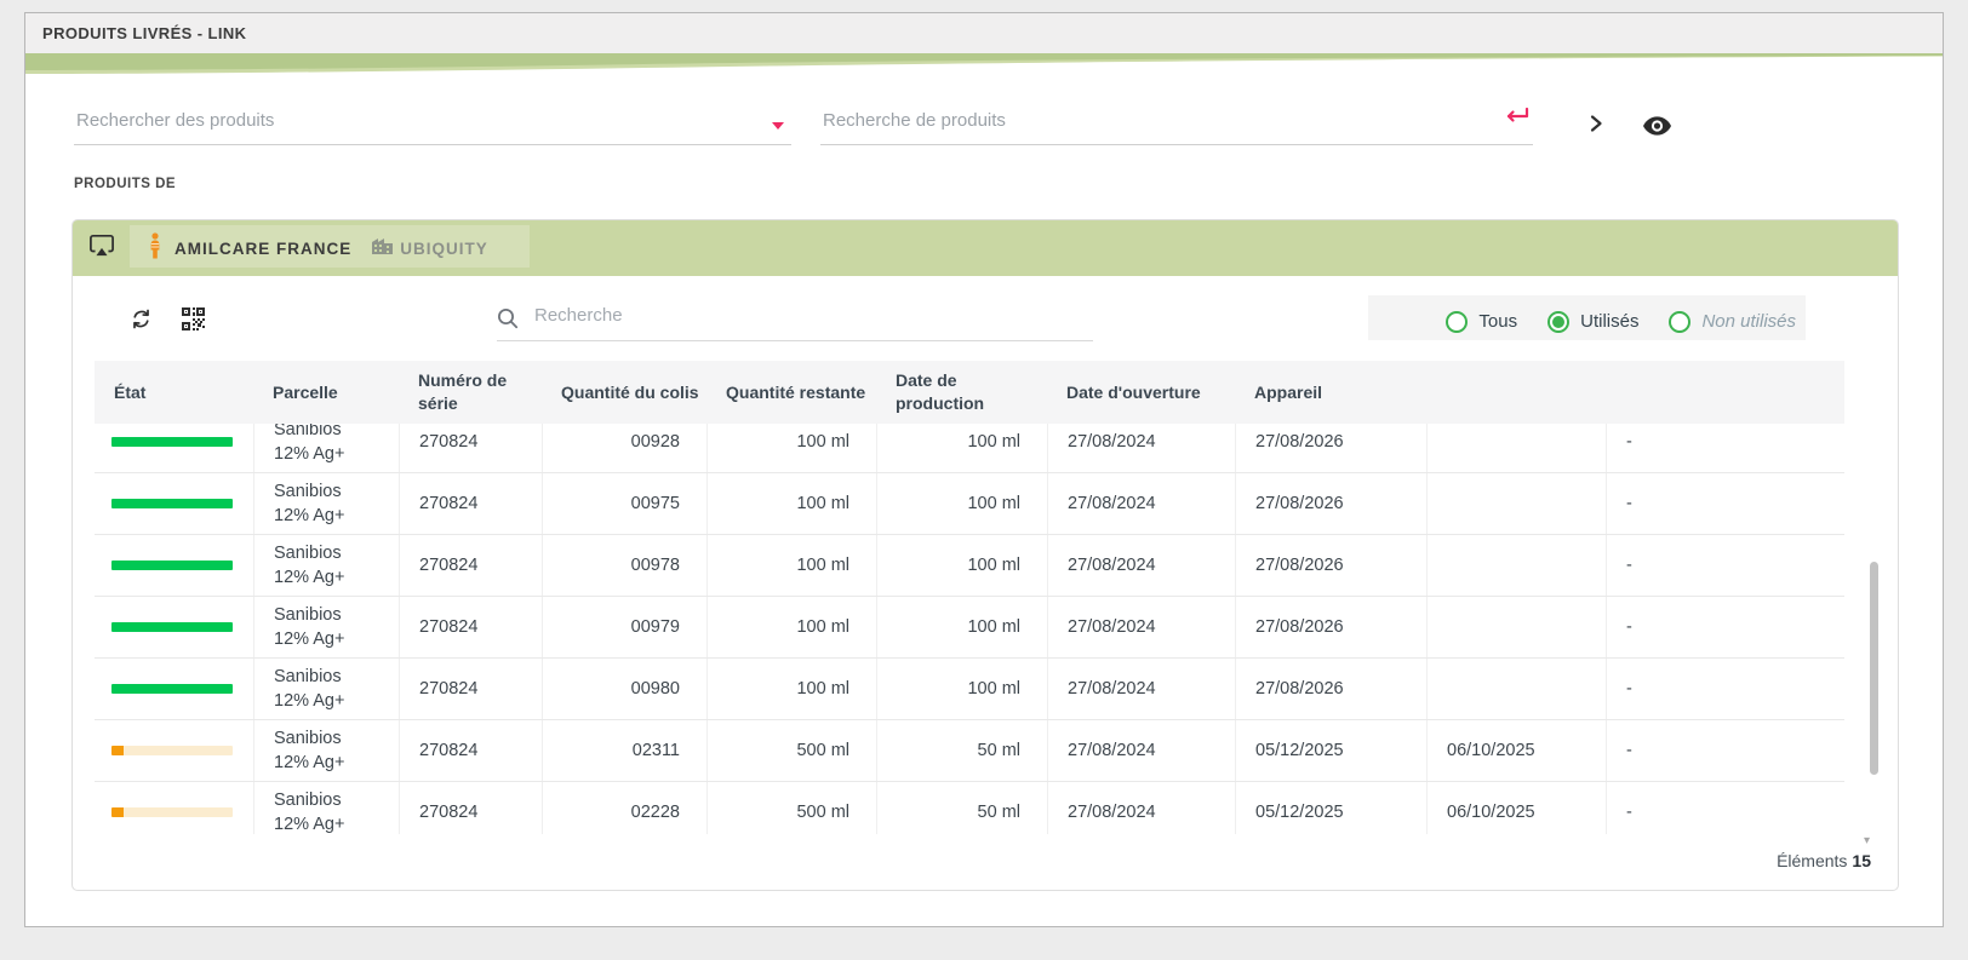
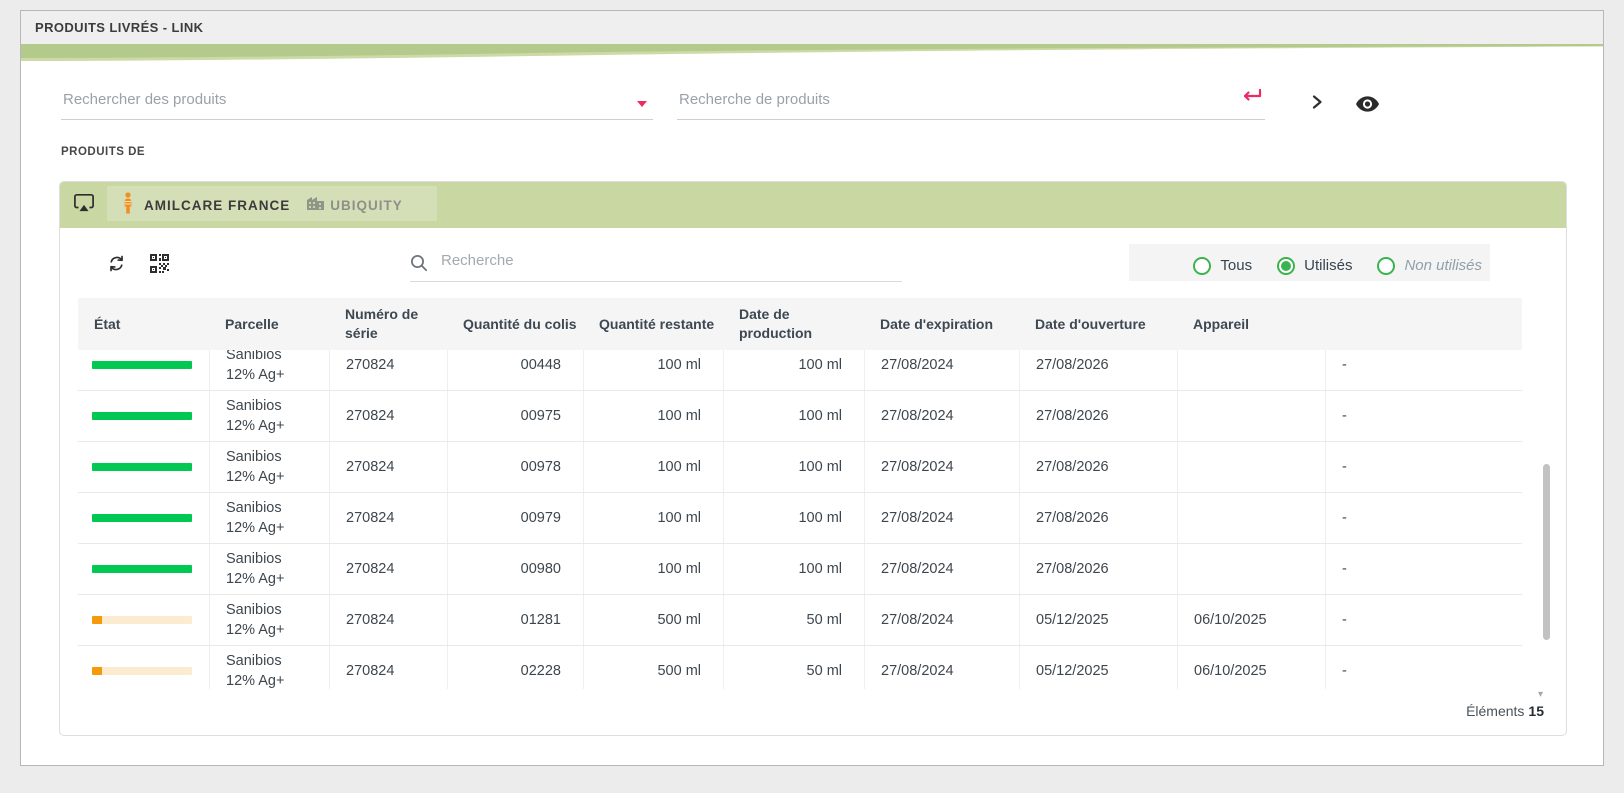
  PRODUITS LIVRÉS - LINK
  Rechercher des produits
  Recherche de produits
  PRODUITS DE
  AMILCARE FRANCE
  UBIQUITY
  Recherche
  Tous
  Utilisés
  Non utilisés
  État
  Parcelle
  Numéro de série
  Quantité du colis
  Quantité restante
  Date de production
+ Date d'expiration
  Date d'ouverture
  Appareil
  Sanibios 12% Ag+
  270824
- 00928
+ 00448
  100 ml
  100 ml
  27/08/2024
  27/08/2026
  -
  Sanibios 12% Ag+
  270824
  00975
  100 ml
  100 ml
  27/08/2024
  27/08/2026
  -
  Sanibios 12% Ag+
  270824
  00978
  100 ml
  100 ml
  27/08/2024
  27/08/2026
  -
  Sanibios 12% Ag+
  270824
  00979
  100 ml
  100 ml
  27/08/2024
  27/08/2026
  -
  Sanibios 12% Ag+
  270824
  00980
  100 ml
  100 ml
  27/08/2024
  27/08/2026
  -
  Sanibios 12% Ag+
  270824
- 02311
+ 01281
  500 ml
  50 ml
  27/08/2024
  05/12/2025
  06/10/2025
  -
  Sanibios 12% Ag+
  270824
  02228
  500 ml
  50 ml
  27/08/2024
  05/12/2025
  06/10/2025
  -
  Éléments 15
  ▾
